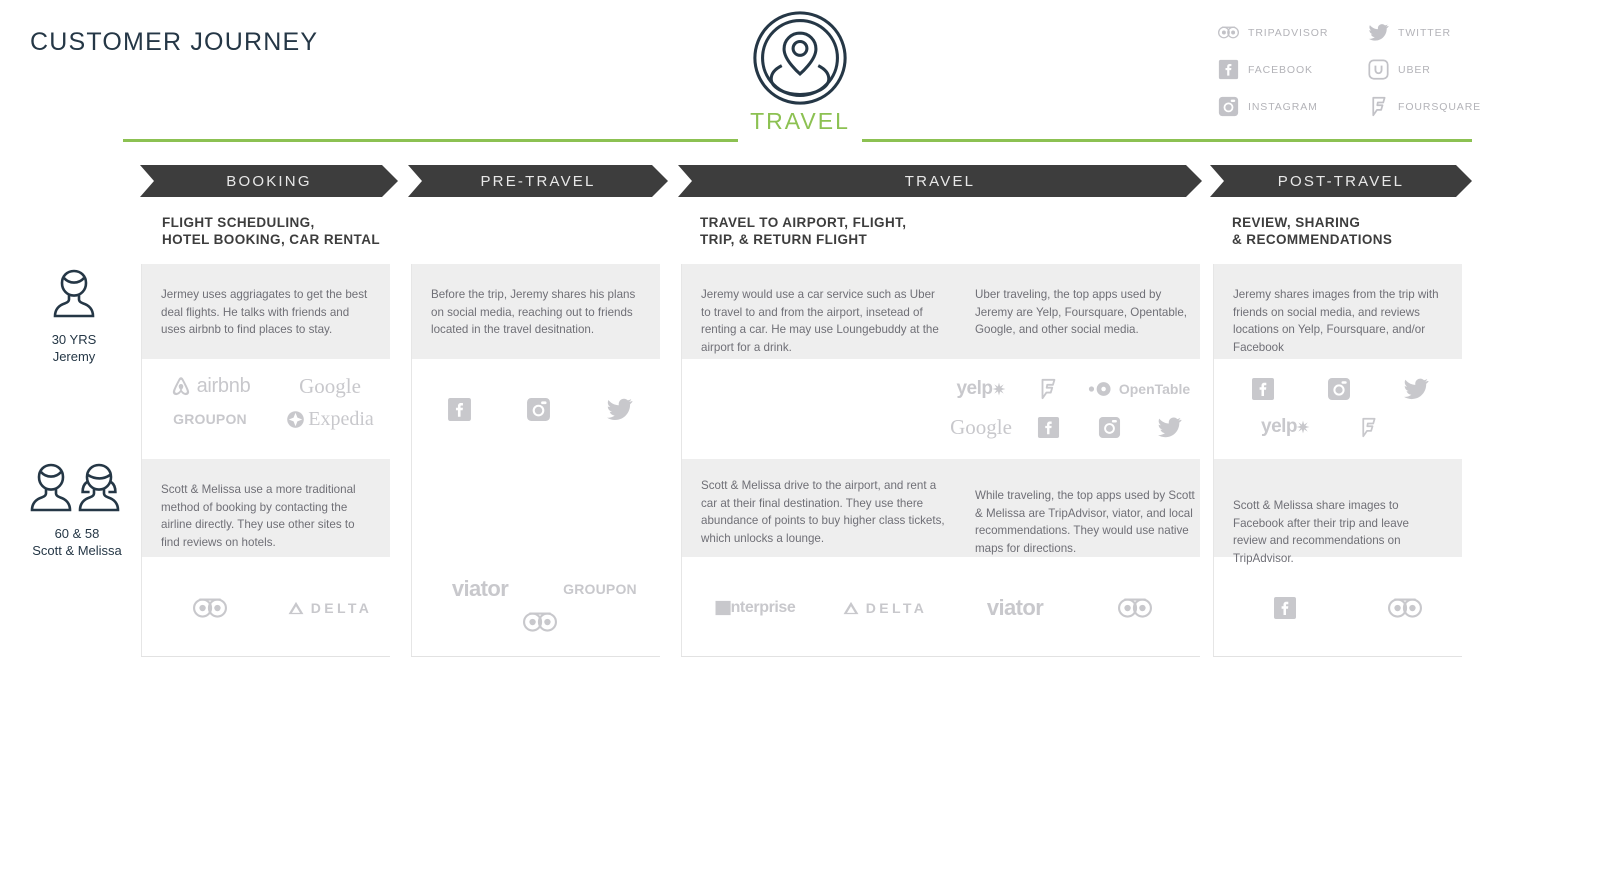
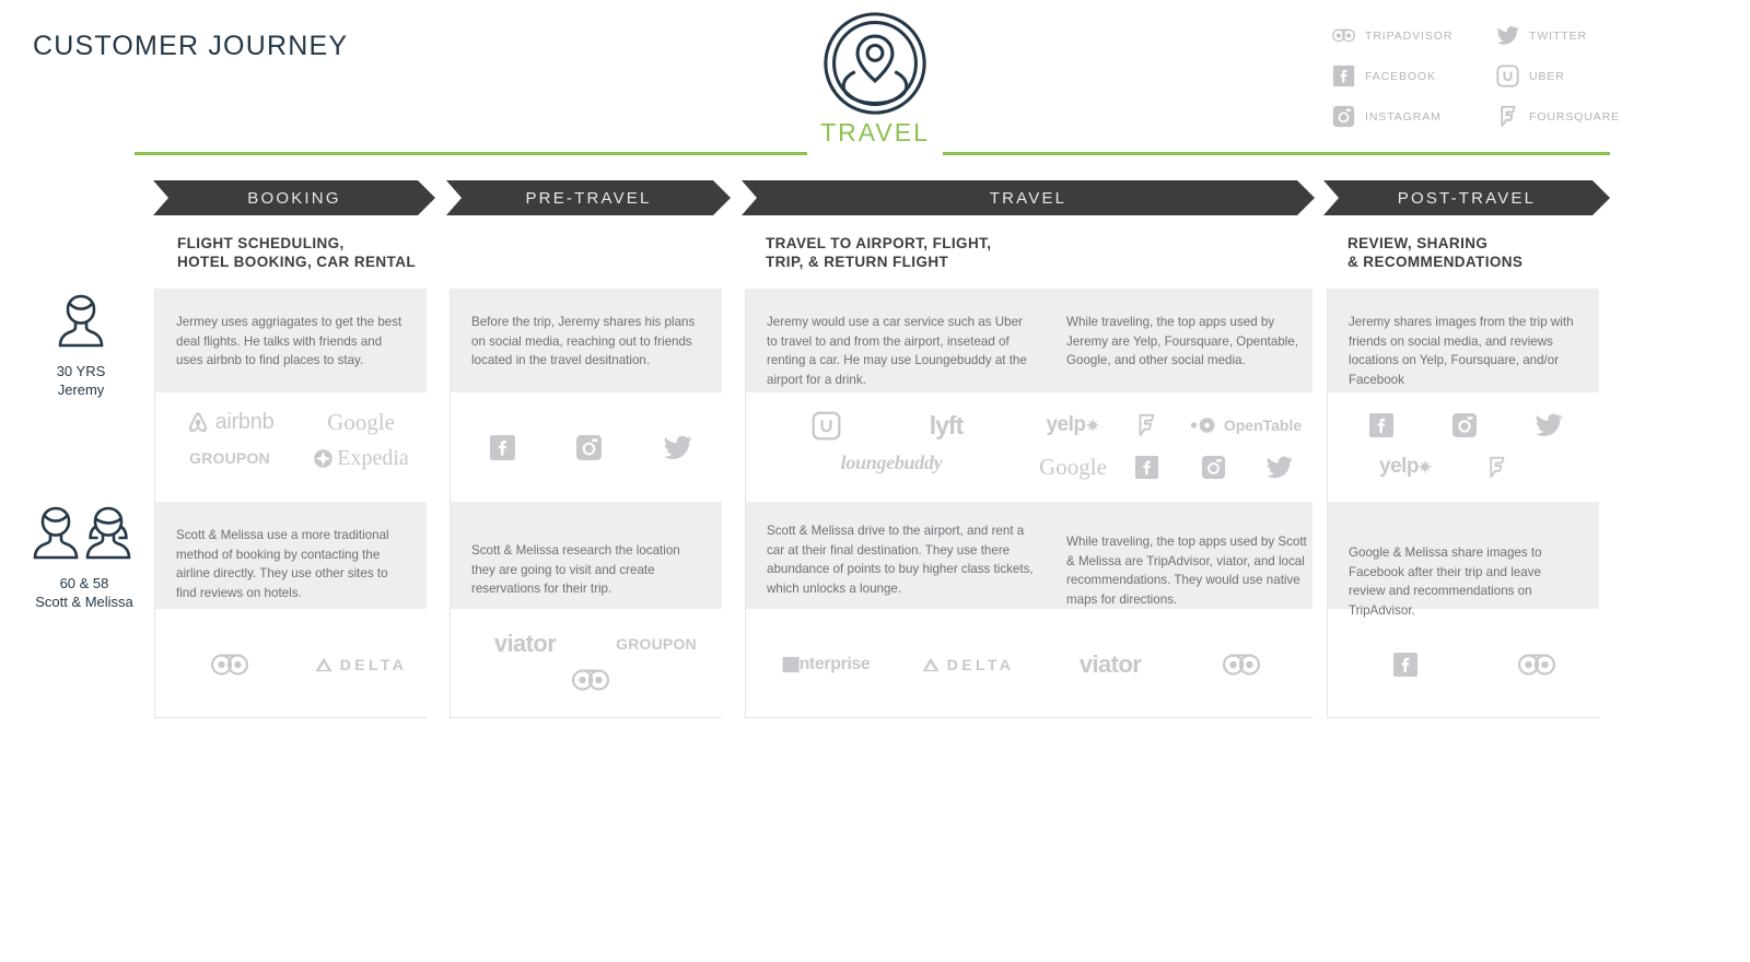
  CUSTOMER JOURNEY
  TRAVEL
  TRIPADVISOR
  TWITTER
  FACEBOOK
  UBER
  INSTAGRAM
  FOURSQUARE
  BOOKING
  PRE-TRAVEL
  TRAVEL
  POST-TRAVEL
  FLIGHT SCHEDULING,
  HOTEL BOOKING, CAR RENTAL
  TRAVEL TO AIRPORT, FLIGHT,
  TRIP, & RETURN FLIGHT
  REVIEW, SHARING
  & RECOMMENDATIONS
  30 YRS
  Jeremy
  60 & 58
  Scott & Melissa
  Jermey uses aggriagates to get the best deal flights. He talks with friends and uses airbnb to find places to stay.
  Before the trip, Jeremy shares his plans on social media, reaching out to friends located in the travel desitnation.
  Jeremy would use a car service such as Uber to travel to and from the airport, insetead of renting a car. He may use Loungebuddy at the airport for a drink.
- Uber traveling, the top apps used by Jeremy are Yelp, Foursquare, Opentable, Google, and other social media.
+ While traveling, the top apps used by Jeremy are Yelp, Foursquare, Opentable, Google, and other social media.
  Jeremy shares images from the trip with friends on social media, and reviews locations on Yelp, Foursquare, and/or Facebook
  airbnb
  Google
  GROUPON
  Expedia
+ lyft
+ loungebuddy
  yelp
  OpenTable
  Google
  yelp
  Scott & Melissa use a more traditional method of booking by contacting the airline directly. They use other sites to find reviews on hotels.
+ Scott & Melissa research the location they are going to visit and create reservations for their trip.
  Scott & Melissa drive to the airport, and rent a car at their final destination. They use there abundance of points to buy higher class tickets, which unlocks a lounge.
  While traveling, the top apps used by Scott & Melissa are TripAdvisor, viator, and local recommendations. They would use native maps for directions.
- Scott & Melissa share images to Facebook after their trip and leave review and recommendations on TripAdvisor.
+ Google & Melissa share images to Facebook after their trip and leave review and recommendations on TripAdvisor.
  DELTA
  viator
  GROUPON
  nterprise
  DELTA
  viator
